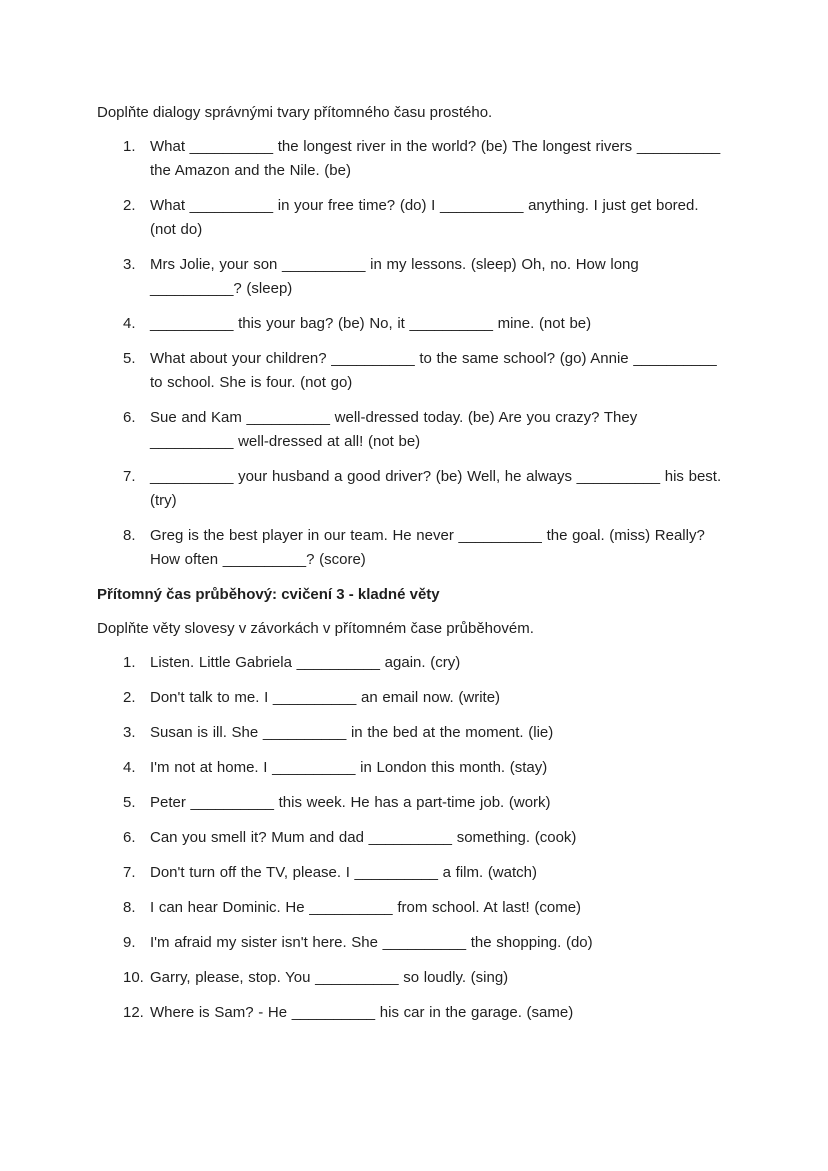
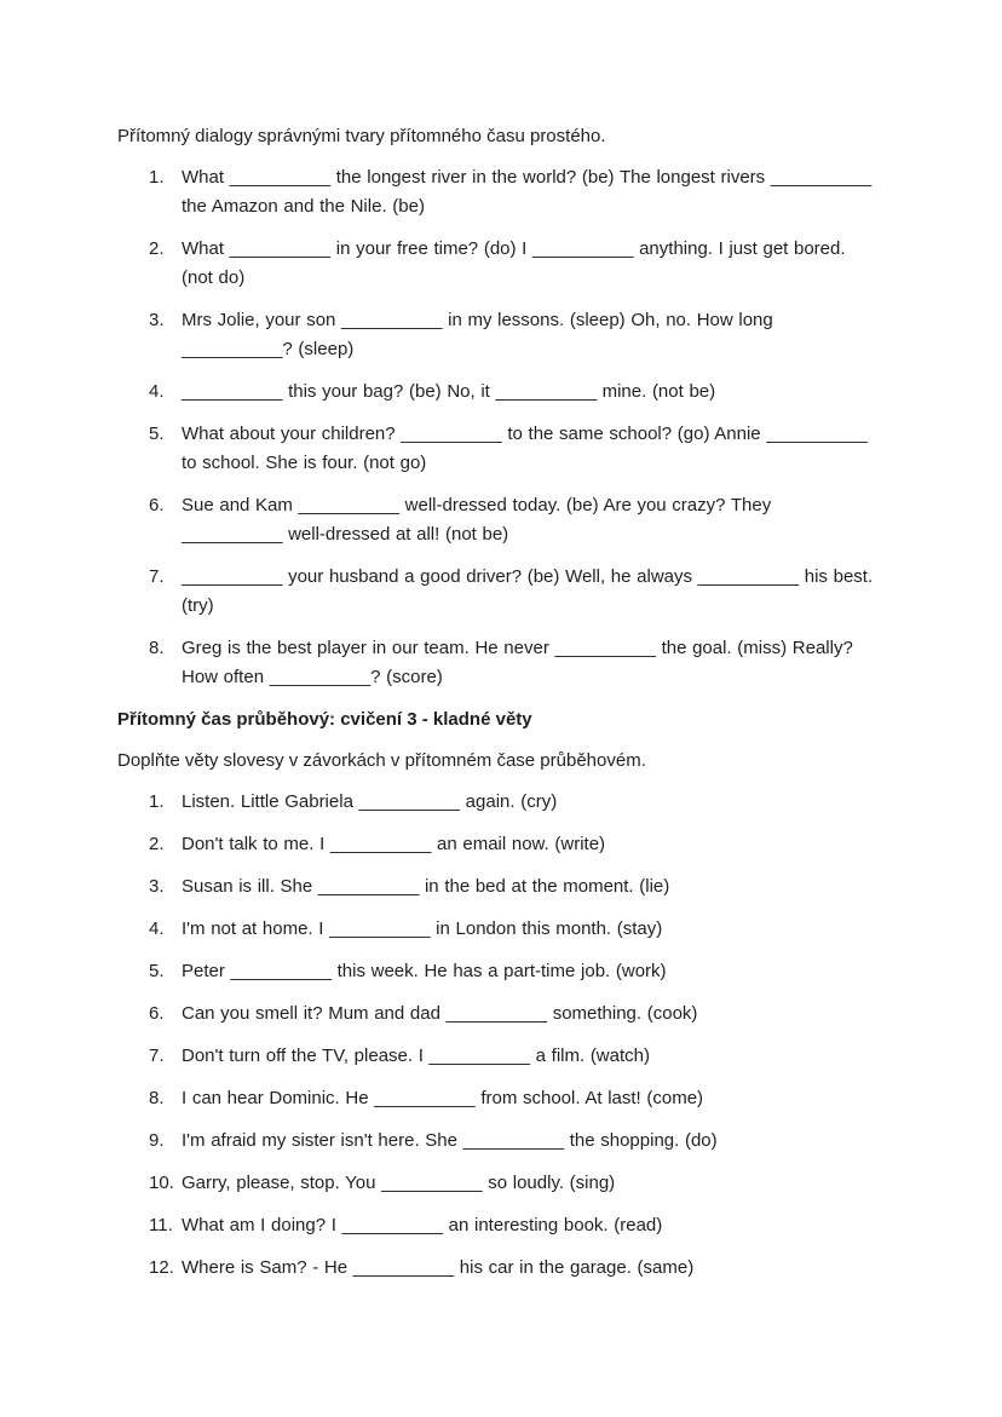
- Doplňte dialogy správnými tvary přítomného času prostého.
+ Přítomný dialogy správnými tvary přítomného času prostého.
  1.
  What __________ the longest river in the world? (be) The longest rivers __________ the Amazon and the Nile. (be)
  2.
  What __________ in your free time? (do) I __________ anything. I just get bored. (not do)
  3.
  Mrs Jolie, your son __________ in my lessons. (sleep) Oh, no. How long __________? (sleep)
  4.
  __________ this your bag? (be) No, it __________ mine. (not be)
  5.
  What about your children? __________ to the same school? (go) Annie __________ to school. She is four. (not go)
  6.
  Sue and Kam __________ well-dressed today. (be) Are you crazy? They __________ well-dressed at all! (not be)
  7.
  __________ your husband a good driver? (be) Well, he always __________ his best. (try)
  8.
  Greg is the best player in our team. He never __________ the goal. (miss) Really? How often __________? (score)
  Přítomný čas průběhový: cvičení 3 - kladné věty
  Doplňte věty slovesy v závorkách v přítomném čase průběhovém.
  1.
  Listen. Little Gabriela __________ again. (cry)
  2.
  Don't talk to me. I __________ an email now. (write)
  3.
  Susan is ill. She __________ in the bed at the moment. (lie)
  4.
  I'm not at home. I __________ in London this month. (stay)
  5.
  Peter __________ this week. He has a part-time job. (work)
  6.
  Can you smell it? Mum and dad __________ something. (cook)
  7.
  Don't turn off the TV, please. I __________ a film. (watch)
  8.
  I can hear Dominic. He __________ from school. At last! (come)
  9.
  I'm afraid my sister isn't here. She __________ the shopping. (do)
  10.
  Garry, please, stop. You __________ so loudly. (sing)
+ 11.
+ What am I doing? I __________ an interesting book. (read)
  12.
  Where is Sam? - He __________ his car in the garage. (same)
